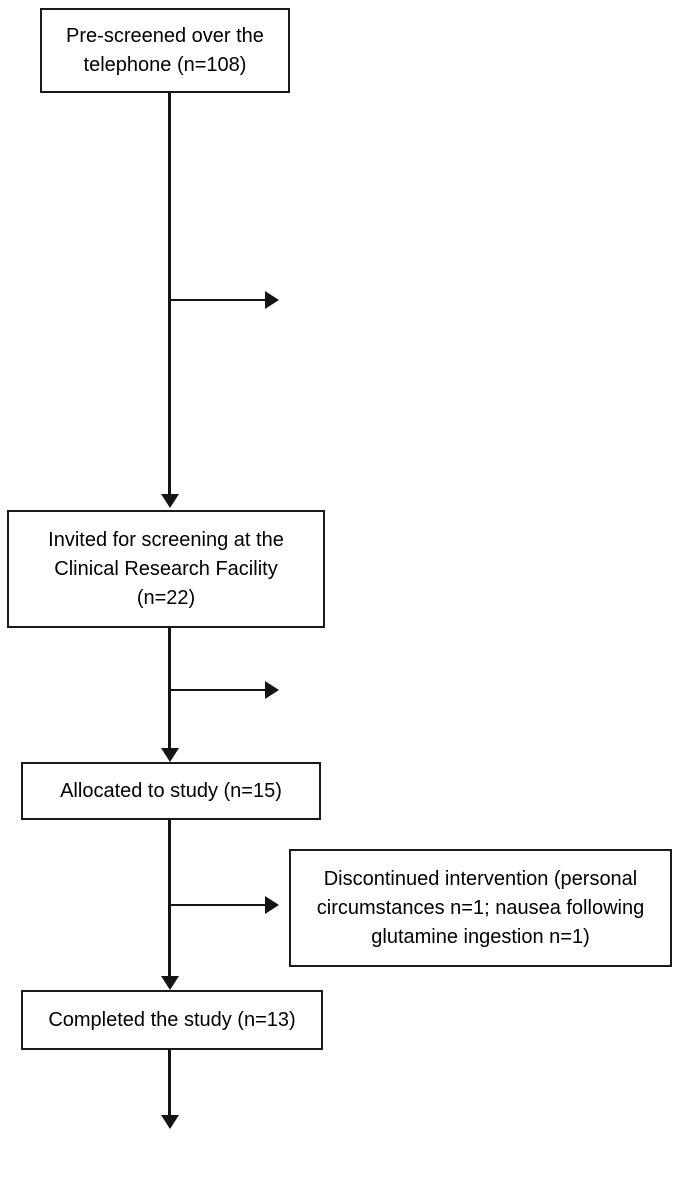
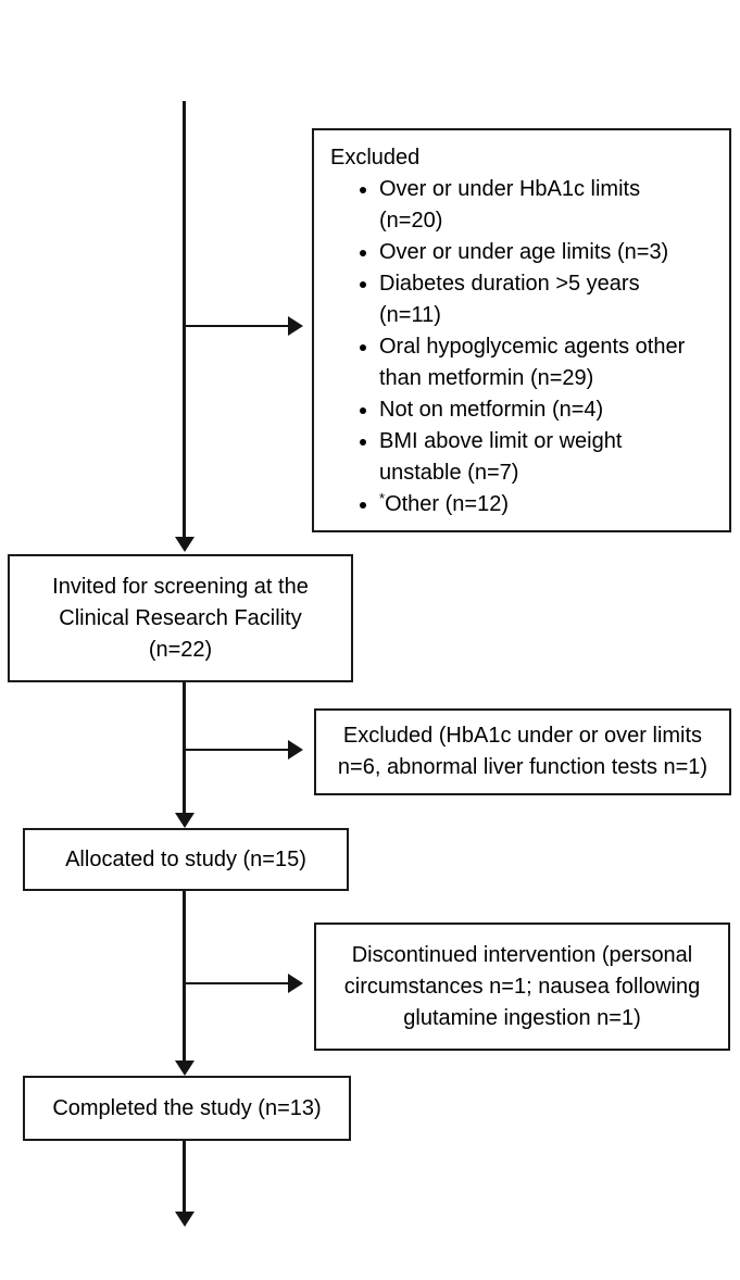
- Pre-screened over the telephone (n=108)
  Invited for screening at the Clinical Research Facility (n=22)
  Allocated to study (n=15)
  Completed the study (n=13)
+ Excluded
+ Over or under HbA1c limits (n=20)
+ Over or under age limits (n=3)
+ Diabetes duration >5 years (n=11)
+ Oral hypoglycemic agents other than metformin (n=29)
+ Not on metformin (n=4)
+ BMI above limit or weight unstable (n=7)
+ *Other (n=12)
+ Excluded (HbA1c under or over limits n=6, abnormal liver function tests n=1)
  Discontinued intervention (personal circumstances n=1; nausea following glutamine ingestion n=1)
